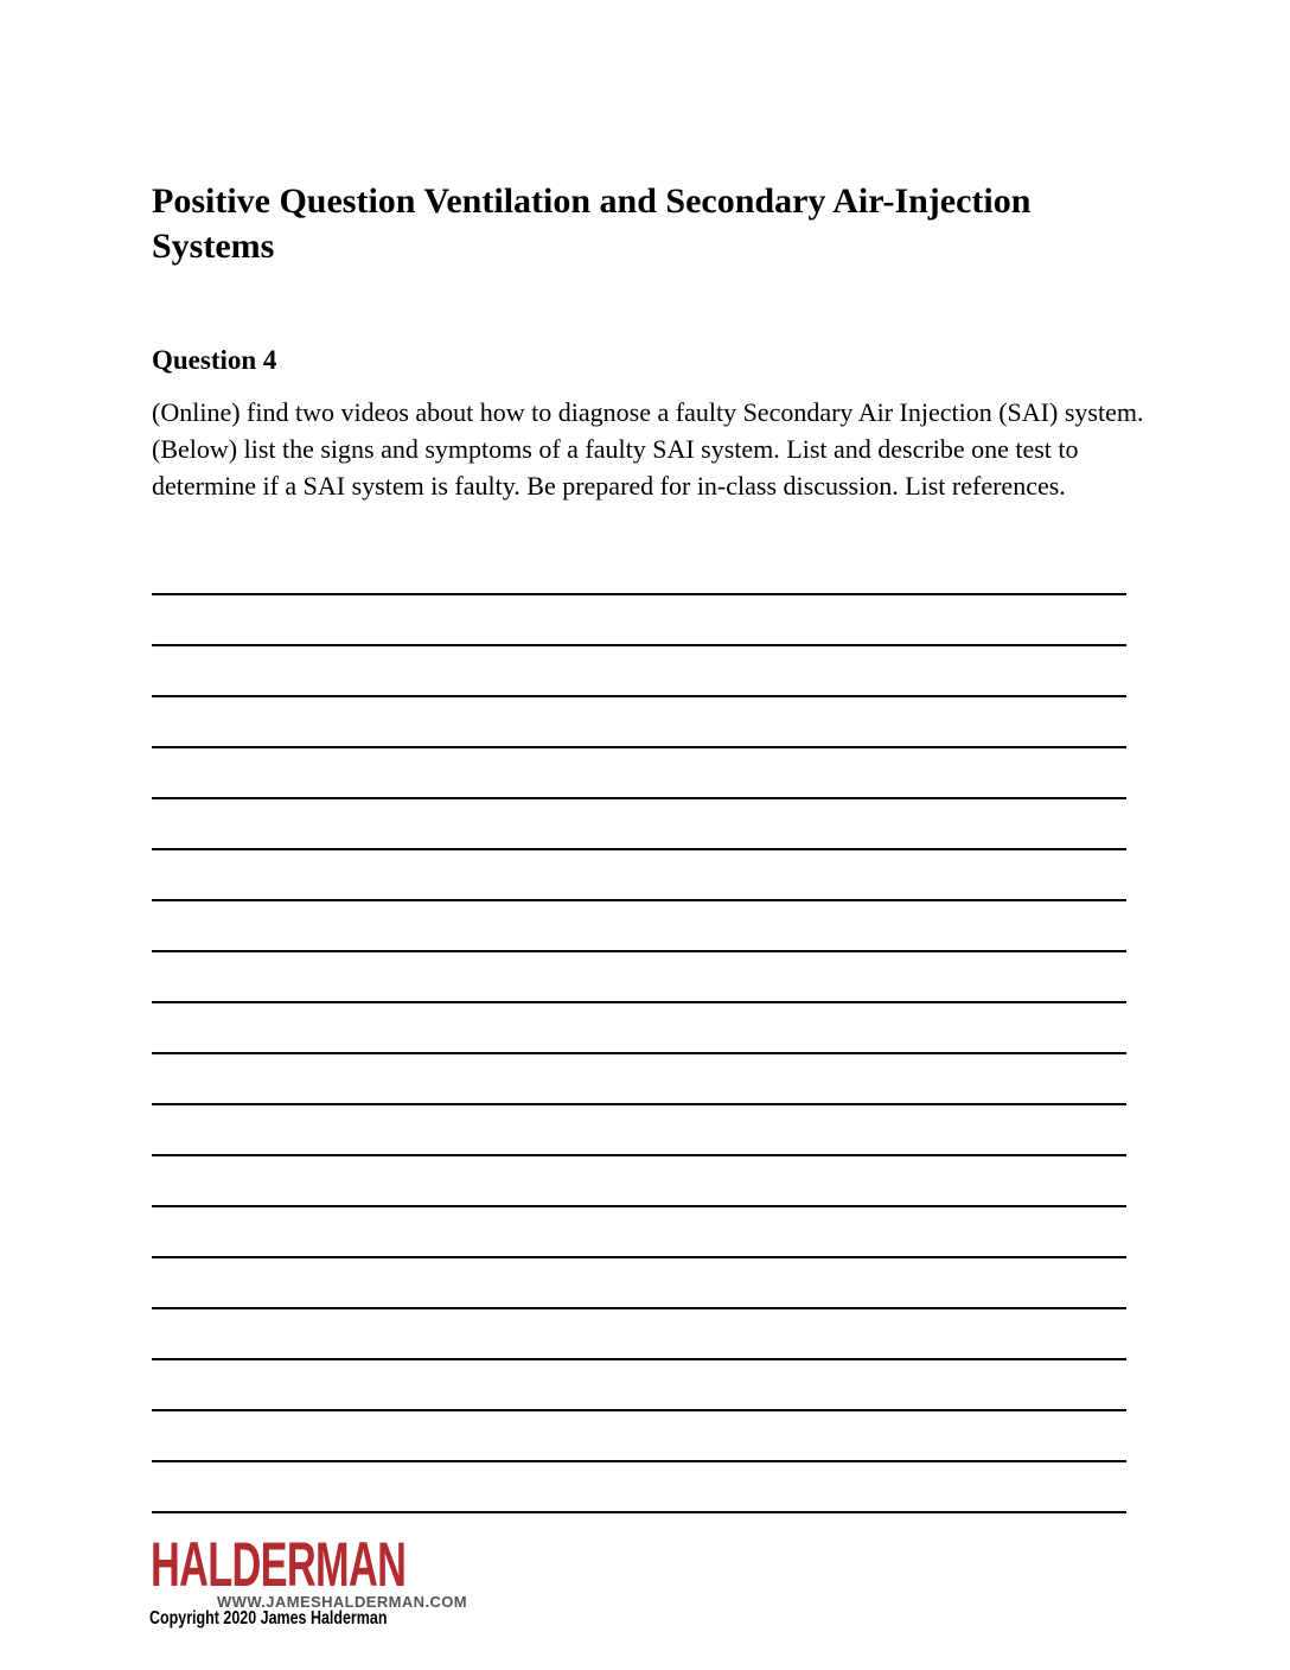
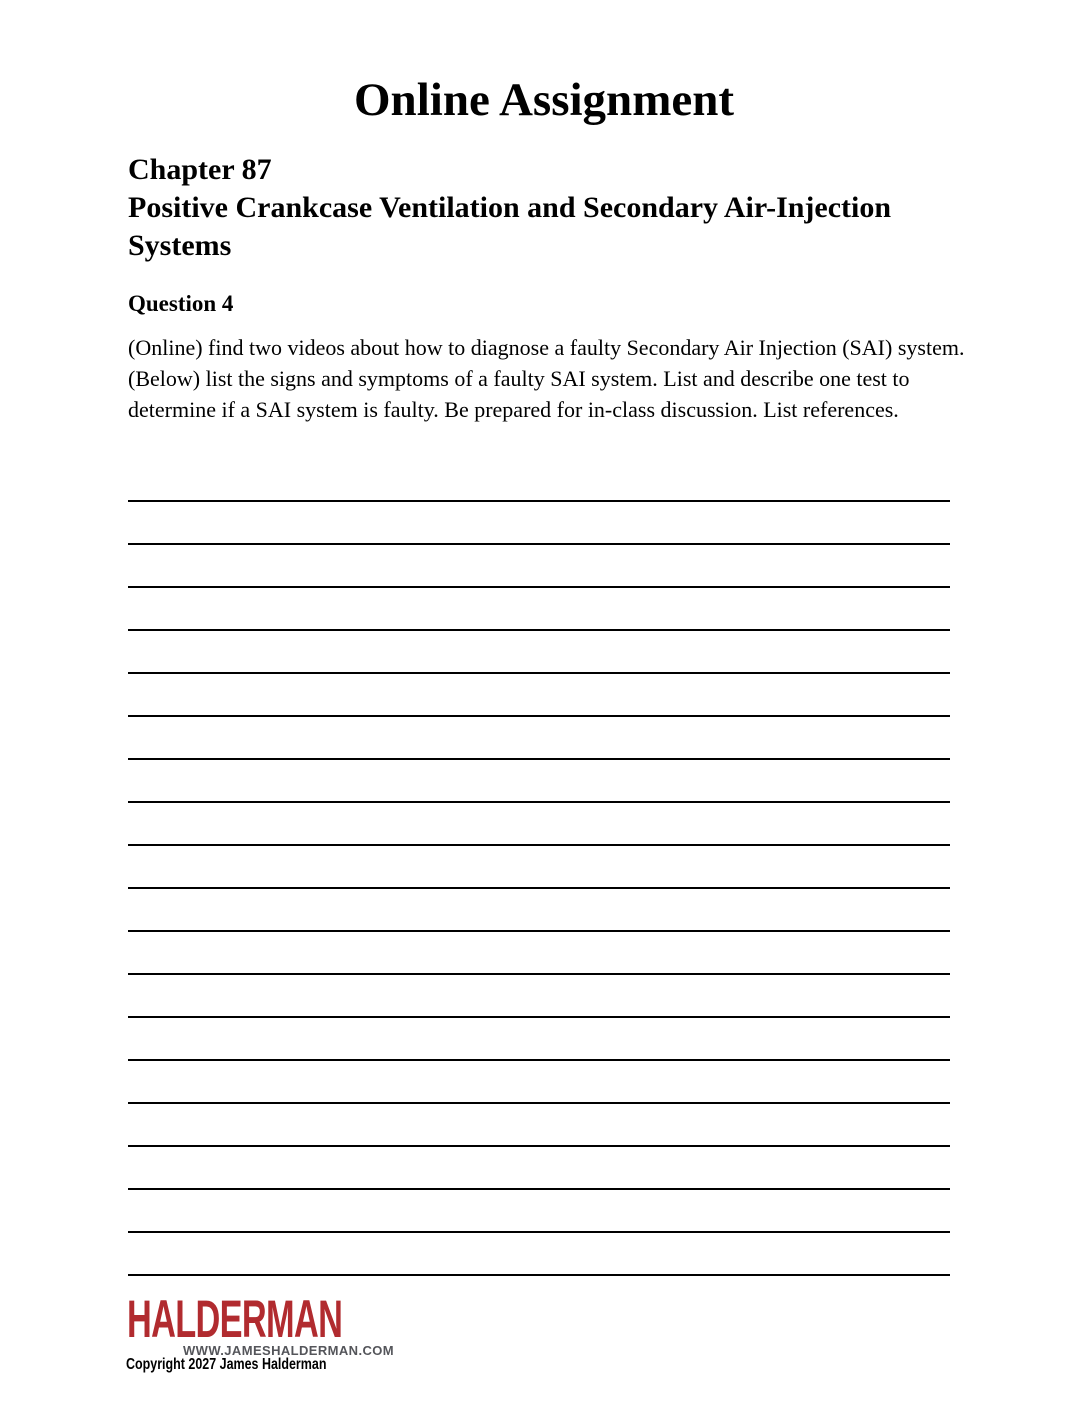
+ Online Assignment
+ Chapter 87
- Positive Question Ventilation and Secondary Air-Injection
+ Positive Crankcase Ventilation and Secondary Air-Injection
  Systems
  Question 4
  (Online) find two videos about how to diagnose a faulty Secondary Air Injection (SAI) system. (Below) list the signs and symptoms of a faulty SAI system. List and describe one test to determine if a SAI system is faulty. Be prepared for in-class discussion. List references.
  HALDERMAN
  WWW.JAMESHALDERMAN.COM
- Copyright 2020 James Halderman
+ Copyright 2027 James Halderman
